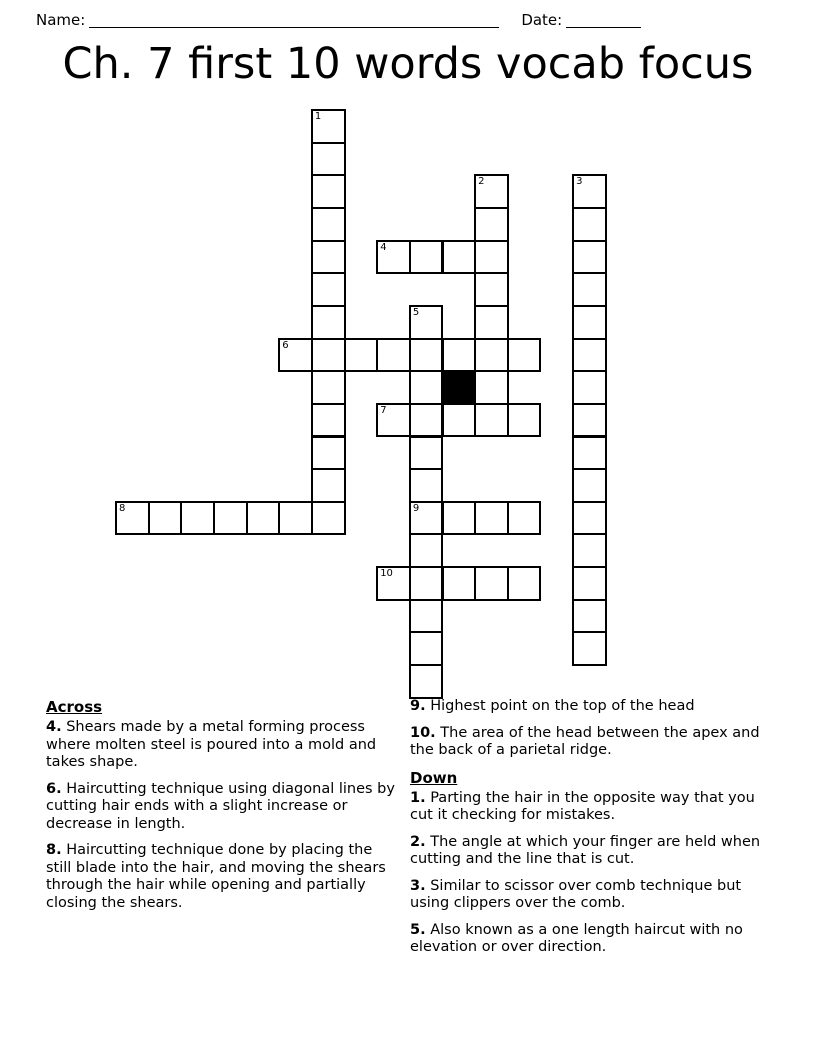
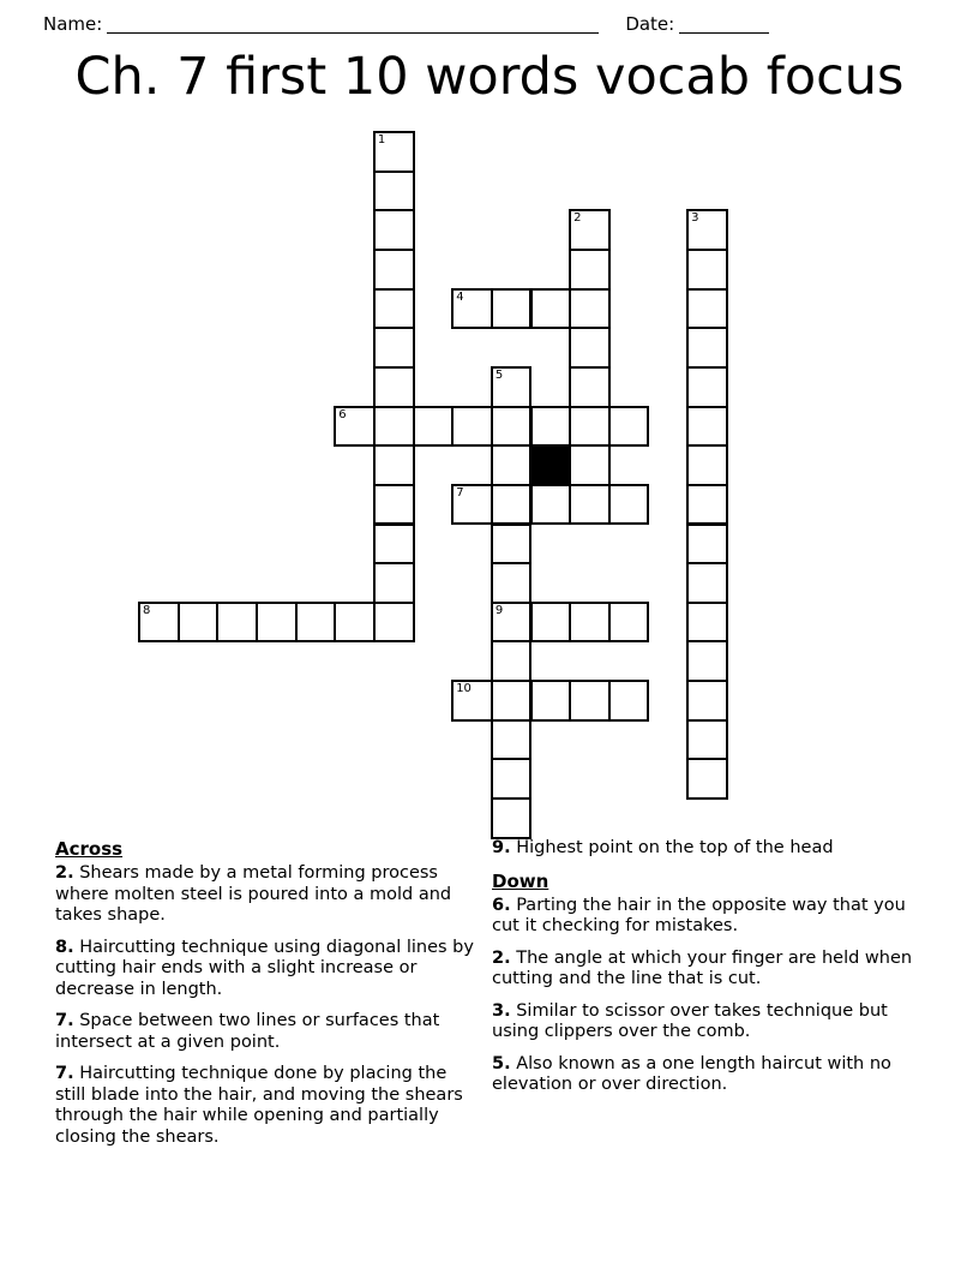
  Name:
  Date:
  Ch. 7 first 10 words vocab focus
  1
  2
  3
  4
  5
  9
  6
  7
  8
  10
  Across
- 4. Shears made by a metal forming process where molten steel is poured into a mold and takes shape.
+ 2. Shears made by a metal forming process where molten steel is poured into a mold and takes shape.
- 6. Haircutting technique using diagonal lines by cutting hair ends with a slight increase or decrease in length.
+ 8. Haircutting technique using diagonal lines by cutting hair ends with a slight increase or decrease in length.
+ 7. Space between two lines or surfaces that intersect at a given point.
- 8. Haircutting technique done by placing the still blade into the hair, and moving the shears through the hair while opening and partially closing the shears.
+ 7. Haircutting technique done by placing the still blade into the hair, and moving the shears through the hair while opening and partially closing the shears.
  9. Highest point on the top of the head
- 10. The area of the head between the apex and the back of a parietal ridge.
  Down
- 1. Parting the hair in the opposite way that you cut it checking for mistakes.
+ 6. Parting the hair in the opposite way that you cut it checking for mistakes.
  2. The angle at which your finger are held when cutting and the line that is cut.
- 3. Similar to scissor over comb technique but using clippers over the comb.
+ 3. Similar to scissor over takes technique but using clippers over the comb.
  5. Also known as a one length haircut with no elevation or over direction.
